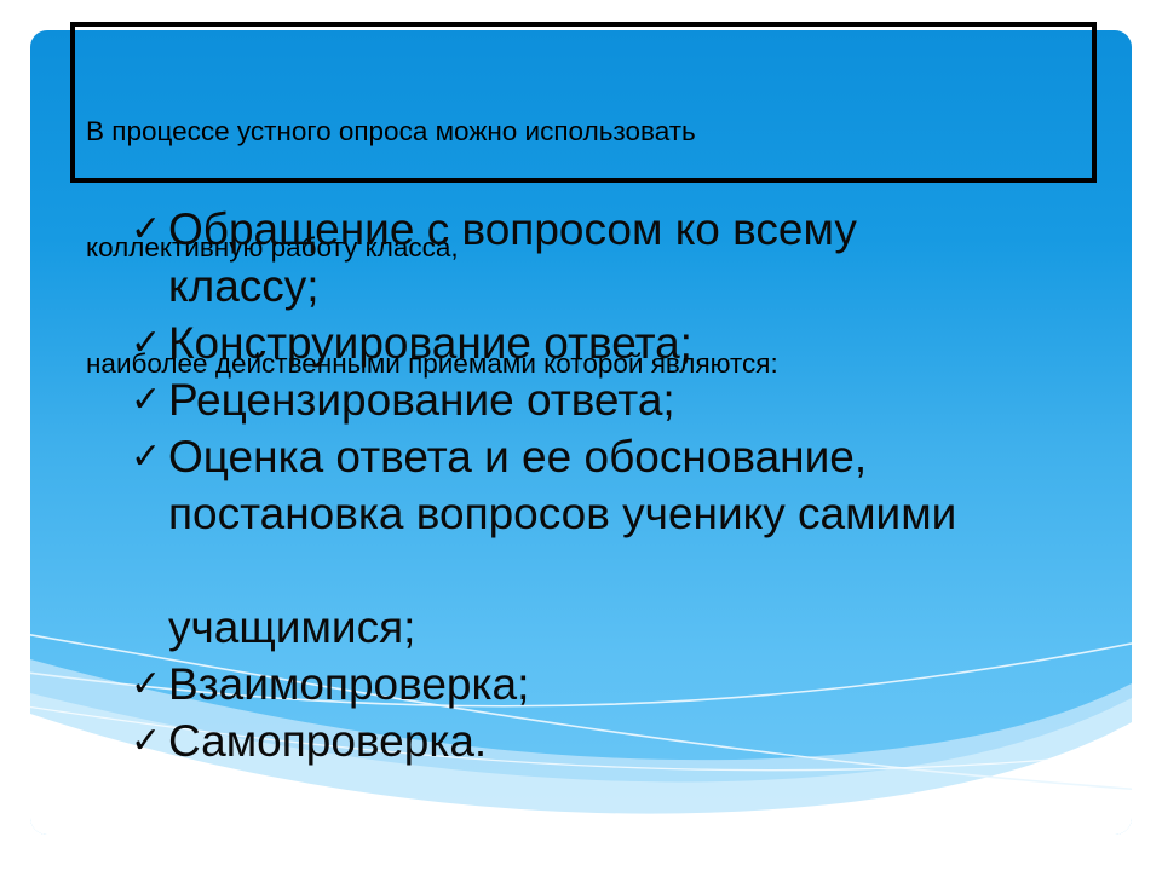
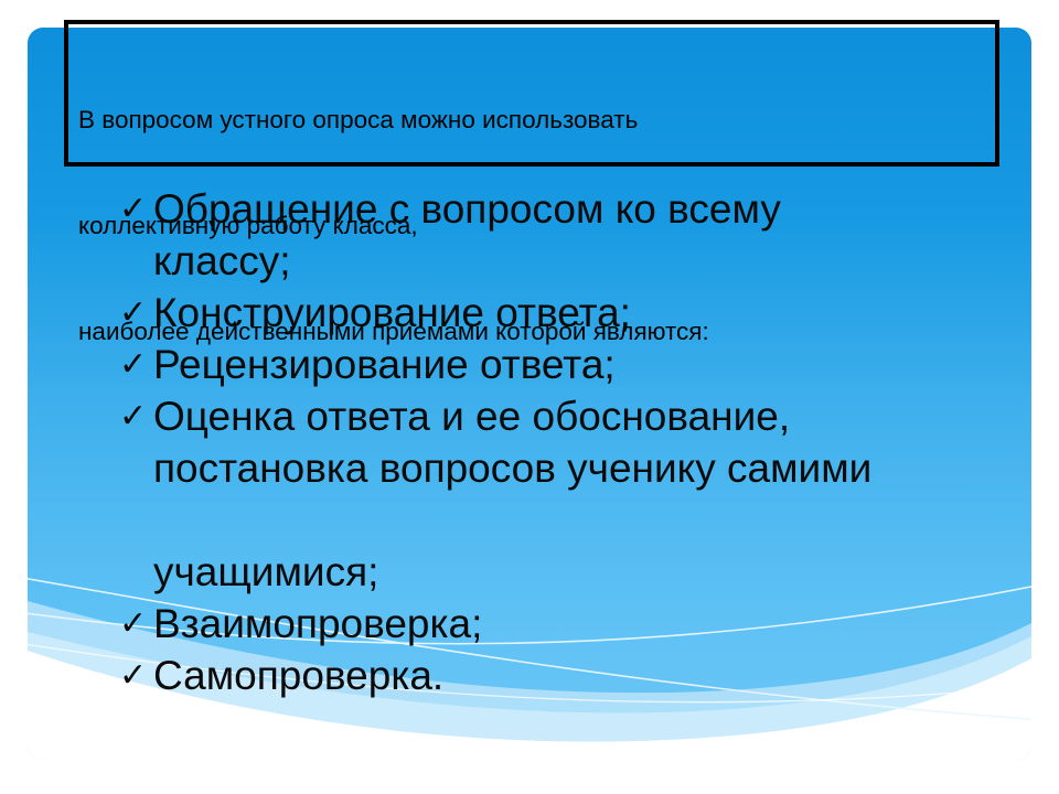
- В процессе устного опроса можно использовать
+ В вопросом устного опроса можно использовать
  коллективную работу класса,
  наиболее действенными приемами которой являются:
  ✓
  Обращение с вопросом ко всему
  классу;
  ✓
  Конструирование ответа;
  ✓
  Рецензирование ответа;
  ✓
  Оценка ответа и ее обоснование,
  постановка вопросов ученику самими
  учащимися;
  ✓
  Взаимопроверка;
  ✓
  Самопроверка.
